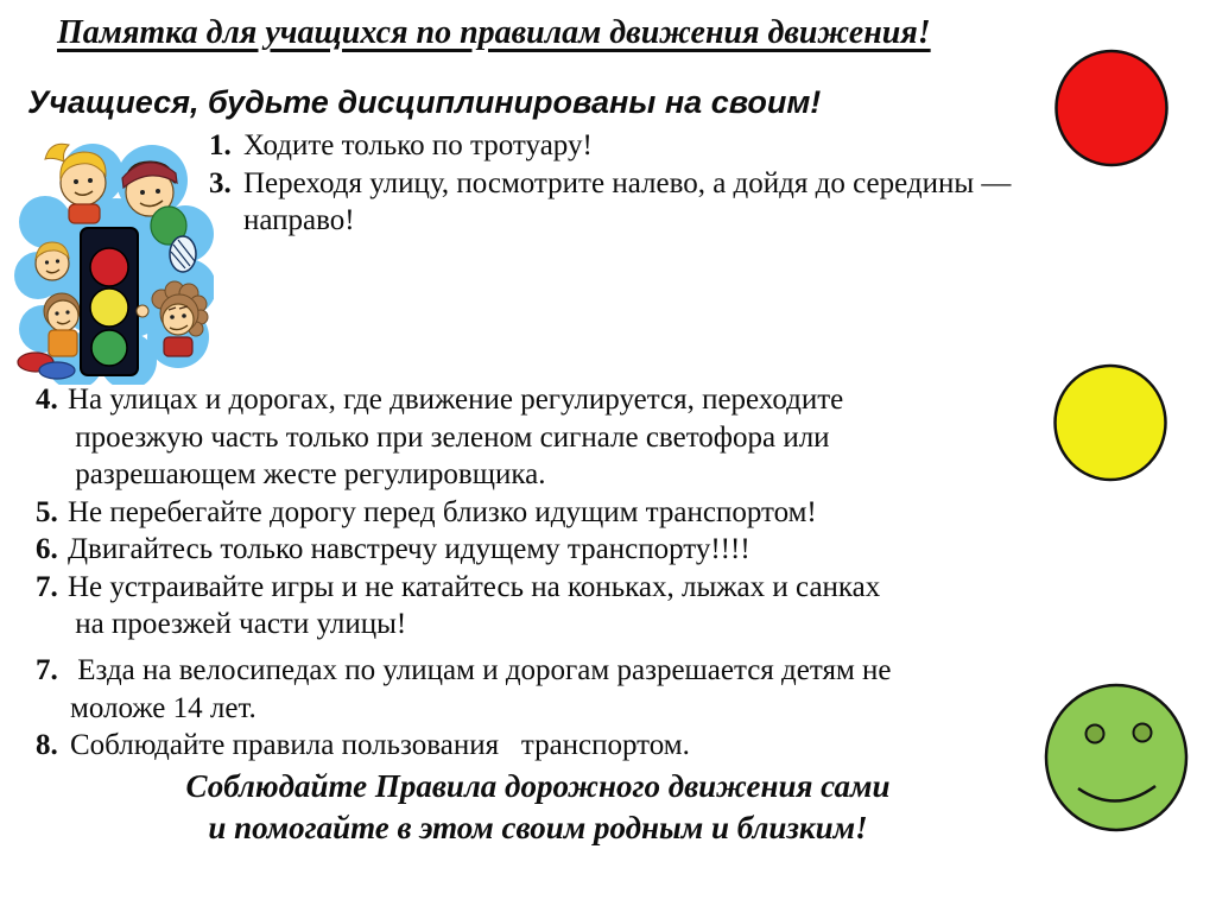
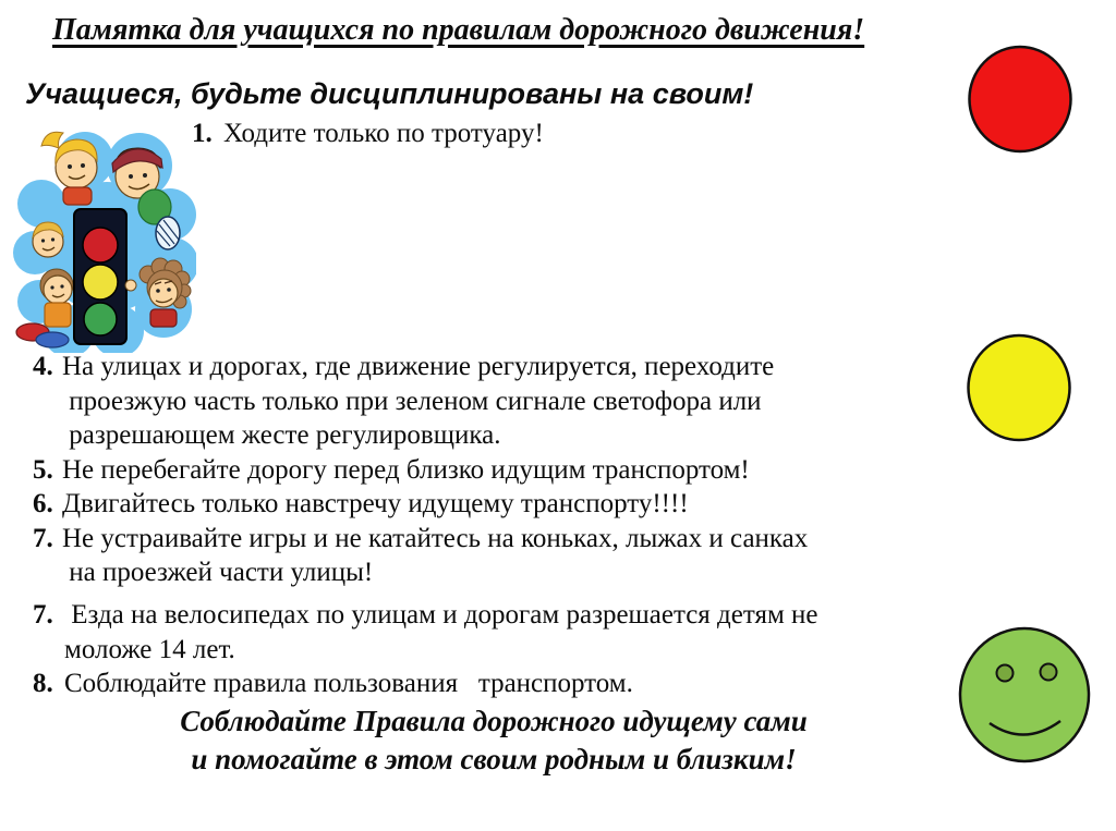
- Памятка для учащихся по правилам движения движения!
+ Памятка для учащихся по правилам дорожного движения!
  Учащиеся, будьте дисциплинированы на своим!
  1.
  Ходите только по тротуару!
- 3.
- Переходя улицу, посмотрите налево, а дойдя до середины —
- направо!
  4.
  На улицах и дорогах, где движение регулируется, переходите
  проезжую часть только при зеленом сигнале светофора или
  разрешающем жесте регулировщика.
  5.
  Не перебегайте дорогу перед близко идущим транспортом!
  6.
  Двигайтесь только навстречу идущему транспорту!!!!
  7.
  Не устраивайте игры и не катайтесь на коньках, лыжах и санках
  на проезжей части улицы!
  7.
  Езда на велосипедах по улицам и дорогам разрешается детям не
  моложе 14 лет.
  8.
  Соблюдайте правила пользования транспортом.
- Соблюдайте Правила дорожного движения сами
+ Соблюдайте Правила дорожного идущему сами
  и помогайте в этом своим родным и близким!
